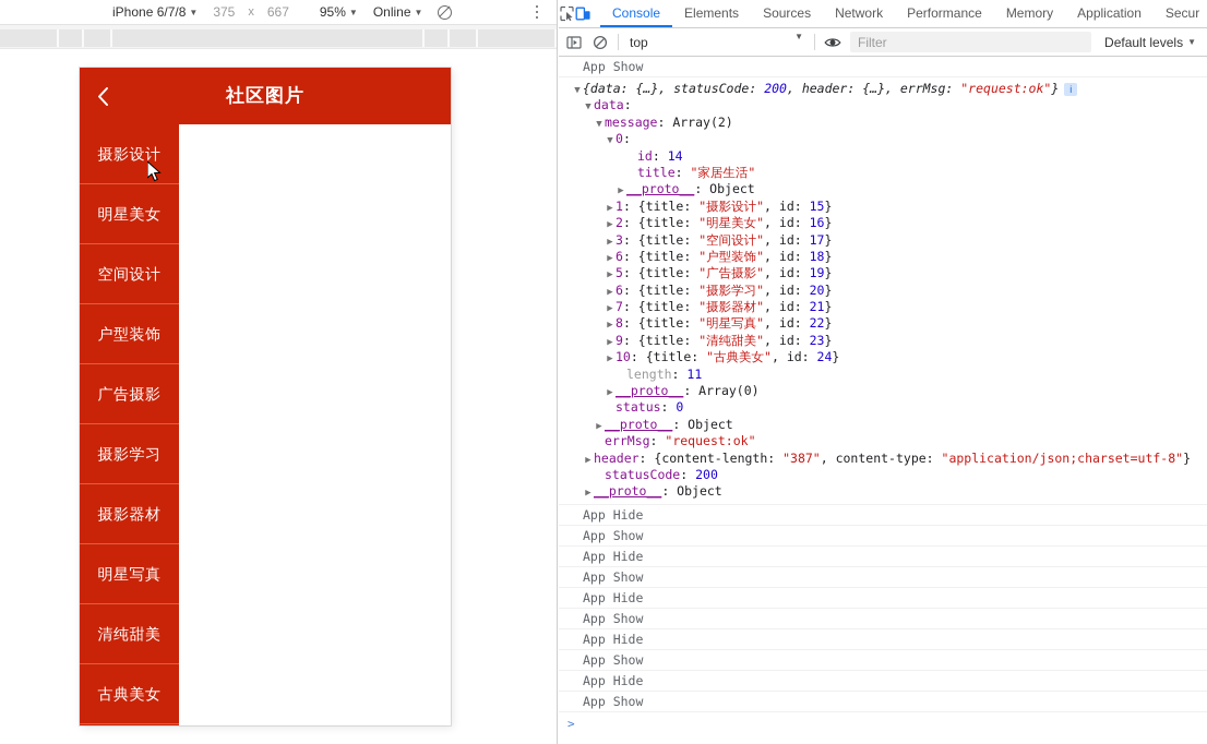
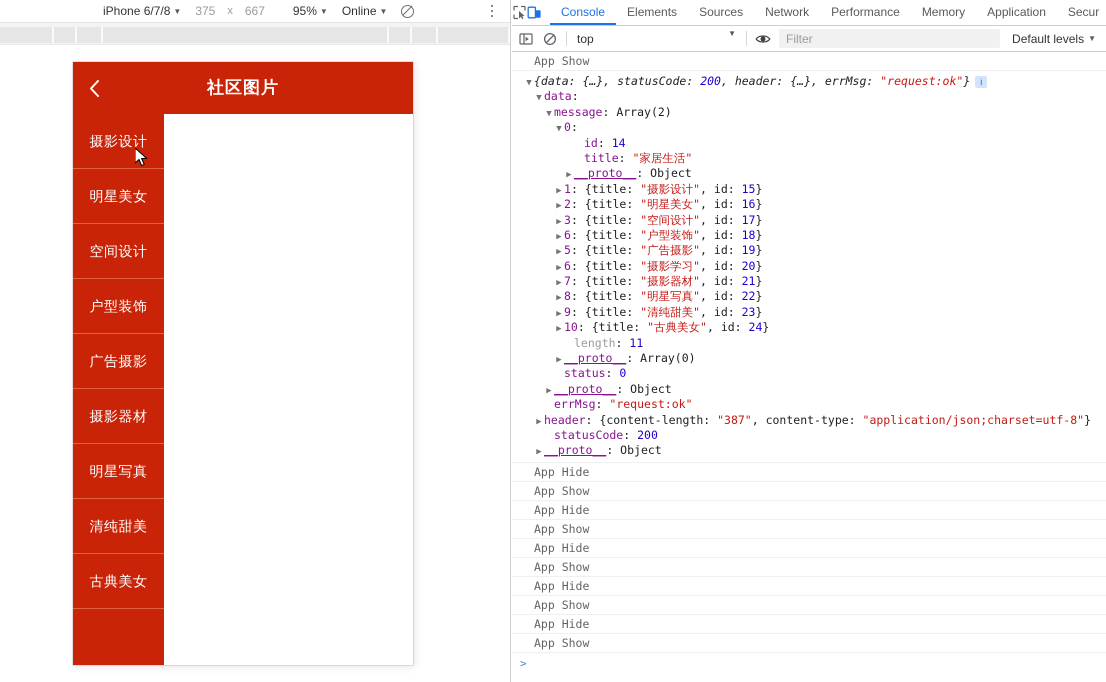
  iPhone 6/7/8
  ▼
  375
  x
  667
  95%
  ▼
  Online
  ▼
  社区图片
  摄影设计
  明星美女
  空间设计
  户型装饰
  广告摄影
- 摄影学习
  摄影器材
  明星写真
  清纯甜美
  古典美女
  Console
  Elements
  Sources
  Network
  Performance
  Memory
  Application
  Secur
  top
  ▼
  Filter
  Default levels
  ▼
  App Show
  {data: {…}, statusCode: 200, header: {…}, errMsg: "request:ok"} i
  data:
  message: Array(2)
  0:
  id: 14
  title: "家居生活"
  __proto__: Object
  1: {title: "摄影设计", id: 15}
  2: {title: "明星美女", id: 16}
  3: {title: "空间设计", id: 17}
  6: {title: "户型装饰", id: 18}
  5: {title: "广告摄影", id: 19}
  6: {title: "摄影学习", id: 20}
  7: {title: "摄影器材", id: 21}
  8: {title: "明星写真", id: 22}
  9: {title: "清纯甜美", id: 23}
  10: {title: "古典美女", id: 24}
  length: 11
  __proto__: Array(0)
  status: 0
  __proto__: Object
  errMsg: "request:ok"
  header: {content-length: "387", content-type: "application/json;charset=utf-8"}
  statusCode: 200
  __proto__: Object
  App Hide
  App Show
  App Hide
  App Show
  App Hide
  App Show
  App Hide
  App Show
  App Hide
  App Show
  >
